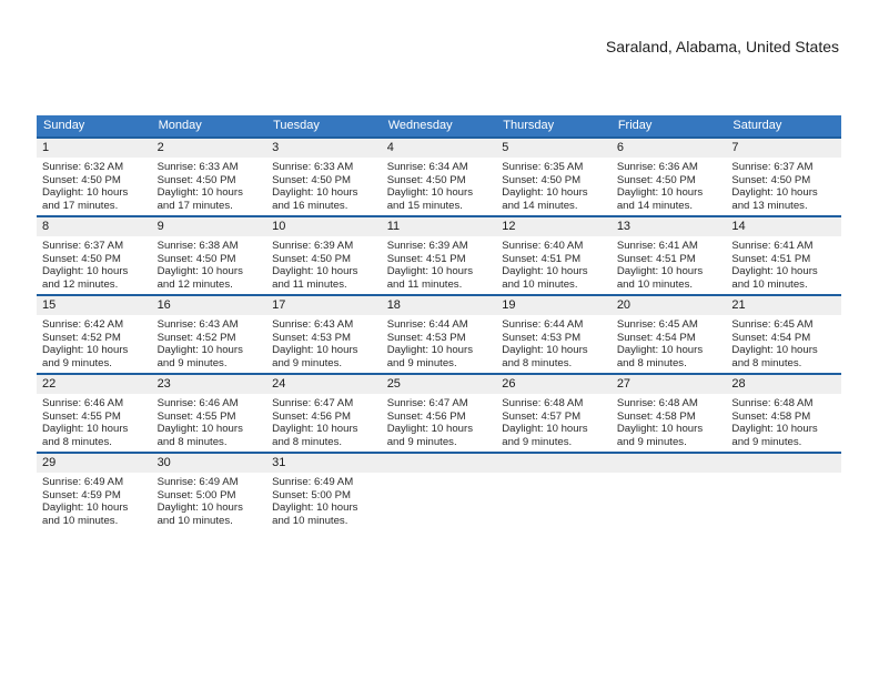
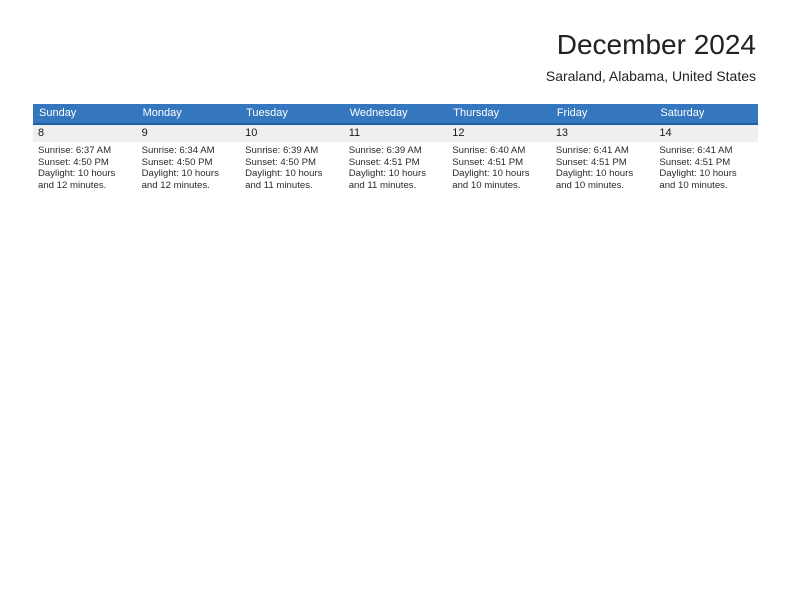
+ December 2024
  Saraland, Alabama, United States
  Sunday	Monday	Tuesday	Wednesday	Thursday	Friday	Saturday
- 1 Sunrise: 6:32 AM Sunset: 4:50 PM Daylight: 10 hours and 17 minutes.	2 Sunrise: 6:33 AM Sunset: 4:50 PM Daylight: 10 hours and 17 minutes.	3 Sunrise: 6:33 AM Sunset: 4:50 PM Daylight: 10 hours and 16 minutes.	4 Sunrise: 6:34 AM Sunset: 4:50 PM Daylight: 10 hours and 15 minutes.	5 Sunrise: 6:35 AM Sunset: 4:50 PM Daylight: 10 hours and 14 minutes.	6 Sunrise: 6:36 AM Sunset: 4:50 PM Daylight: 10 hours and 14 minutes.	7 Sunrise: 6:37 AM Sunset: 4:50 PM Daylight: 10 hours and 13 minutes.
- 8 Sunrise: 6:37 AM Sunset: 4:50 PM Daylight: 10 hours and 12 minutes.	9 Sunrise: 6:38 AM Sunset: 4:50 PM Daylight: 10 hours and 12 minutes.	10 Sunrise: 6:39 AM Sunset: 4:50 PM Daylight: 10 hours and 11 minutes.	11 Sunrise: 6:39 AM Sunset: 4:51 PM Daylight: 10 hours and 11 minutes.	12 Sunrise: 6:40 AM Sunset: 4:51 PM Daylight: 10 hours and 10 minutes.	13 Sunrise: 6:41 AM Sunset: 4:51 PM Daylight: 10 hours and 10 minutes.	14 Sunrise: 6:41 AM Sunset: 4:51 PM Daylight: 10 hours and 10 minutes.
+ 8 Sunrise: 6:37 AM Sunset: 4:50 PM Daylight: 10 hours and 12 minutes.	9 Sunrise: 6:34 AM Sunset: 4:50 PM Daylight: 10 hours and 12 minutes.	10 Sunrise: 6:39 AM Sunset: 4:50 PM Daylight: 10 hours and 11 minutes.	11 Sunrise: 6:39 AM Sunset: 4:51 PM Daylight: 10 hours and 11 minutes.	12 Sunrise: 6:40 AM Sunset: 4:51 PM Daylight: 10 hours and 10 minutes.	13 Sunrise: 6:41 AM Sunset: 4:51 PM Daylight: 10 hours and 10 minutes.	14 Sunrise: 6:41 AM Sunset: 4:51 PM Daylight: 10 hours and 10 minutes.
- 15 Sunrise: 6:42 AM Sunset: 4:52 PM Daylight: 10 hours and 9 minutes.	16 Sunrise: 6:43 AM Sunset: 4:52 PM Daylight: 10 hours and 9 minutes.	17 Sunrise: 6:43 AM Sunset: 4:53 PM Daylight: 10 hours and 9 minutes.	18 Sunrise: 6:44 AM Sunset: 4:53 PM Daylight: 10 hours and 9 minutes.	19 Sunrise: 6:44 AM Sunset: 4:53 PM Daylight: 10 hours and 8 minutes.	20 Sunrise: 6:45 AM Sunset: 4:54 PM Daylight: 10 hours and 8 minutes.	21 Sunrise: 6:45 AM Sunset: 4:54 PM Daylight: 10 hours and 8 minutes.
- 22 Sunrise: 6:46 AM Sunset: 4:55 PM Daylight: 10 hours and 8 minutes.	23 Sunrise: 6:46 AM Sunset: 4:55 PM Daylight: 10 hours and 8 minutes.	24 Sunrise: 6:47 AM Sunset: 4:56 PM Daylight: 10 hours and 8 minutes.	25 Sunrise: 6:47 AM Sunset: 4:56 PM Daylight: 10 hours and 9 minutes.	26 Sunrise: 6:48 AM Sunset: 4:57 PM Daylight: 10 hours and 9 minutes.	27 Sunrise: 6:48 AM Sunset: 4:58 PM Daylight: 10 hours and 9 minutes.	28 Sunrise: 6:48 AM Sunset: 4:58 PM Daylight: 10 hours and 9 minutes.
- 29 Sunrise: 6:49 AM Sunset: 4:59 PM Daylight: 10 hours and 10 minutes.	30 Sunrise: 6:49 AM Sunset: 5:00 PM Daylight: 10 hours and 10 minutes.	31 Sunrise: 6:49 AM Sunset: 5:00 PM Daylight: 10 hours and 10 minutes.
